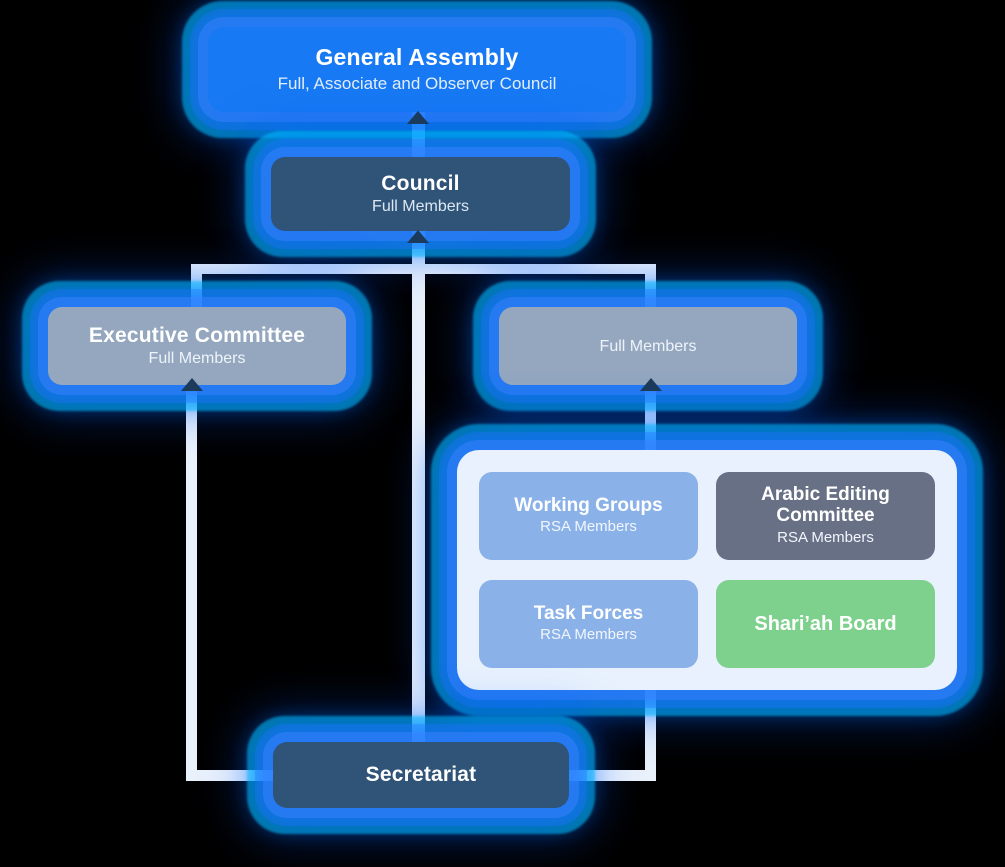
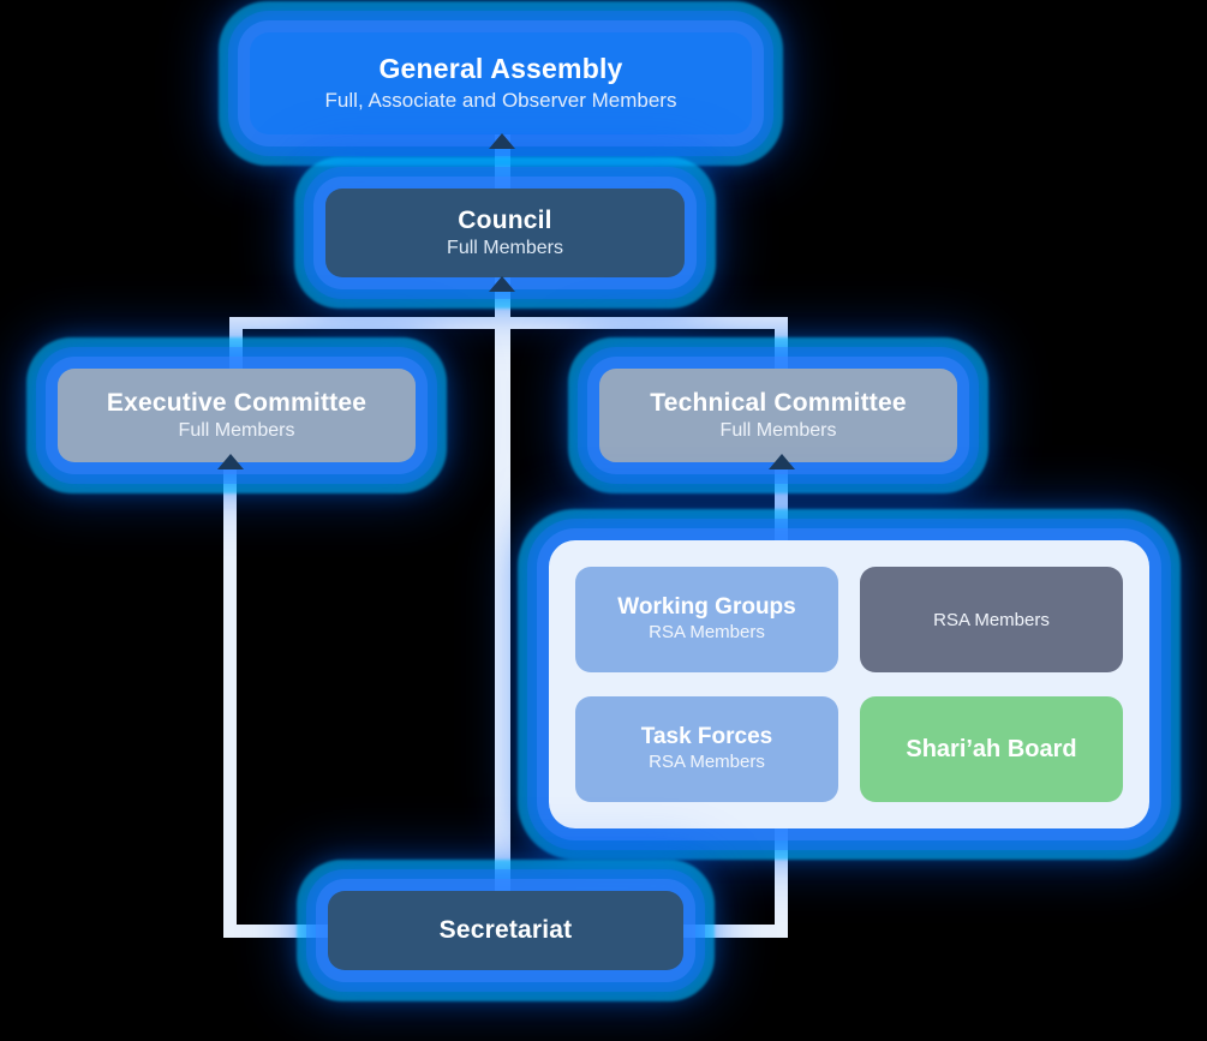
  General Assembly
- Full, Associate and Observer Council
+ Full, Associate and Observer Members
  Council
  Full Members
  Executive Committee
  Full Members
+ Technical Committee
  Full Members
  Working Groups
  RSA Members
- Arabic Editing Committee
  RSA Members
  Task Forces
  RSA Members
  Shari’ah Board
  Secretariat
